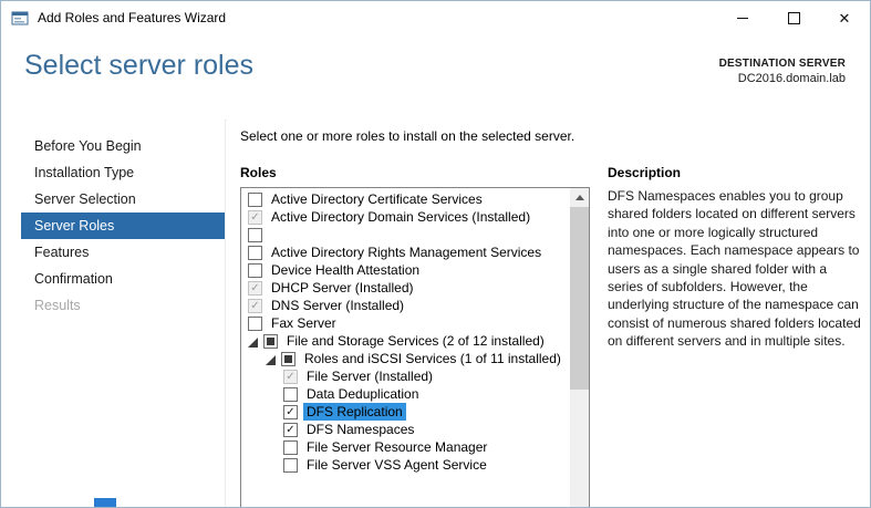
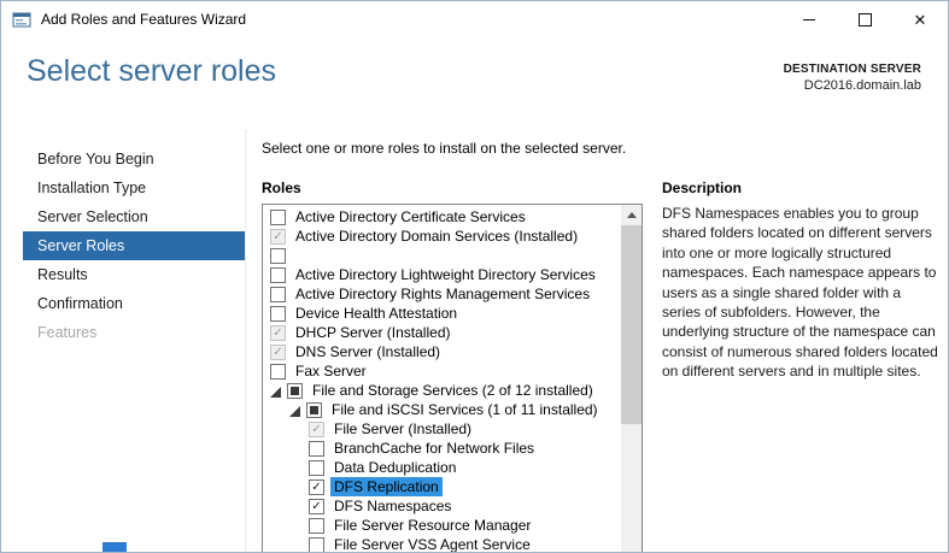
  Add Roles and Features Wizard
  ✕
  Select server roles
  DESTINATION SERVER
  DC2016.domain.lab
  Before You Begin
  Installation Type
  Server Selection
  Server Roles
- Features
+ Results
  Confirmation
- Results
+ Features
  Select one or more roles to install on the selected server.
  Roles
  Description
  Active Directory Certificate Services
  ✓
  Active Directory Domain Services (Installed)
+ Active Directory Lightweight Directory Services
  Active Directory Rights Management Services
  Device Health Attestation
  ✓
  DHCP Server (Installed)
  ✓
  DNS Server (Installed)
  Fax Server
  File and Storage Services (2 of 12 installed)
- Roles and iSCSI Services (1 of 11 installed)
+ File and iSCSI Services (1 of 11 installed)
  ✓
  File Server (Installed)
+ BranchCache for Network Files
  Data Deduplication
  ✓
  DFS Replication
  ✓
  DFS Namespaces
  File Server Resource Manager
  File Server VSS Agent Service
  DFS Namespaces enables you to group shared folders located on different servers into one or more logically structured namespaces. Each namespace appears to users as a single shared folder with a series of subfolders. However, the underlying structure of the namespace can consist of numerous shared folders located on different servers and in multiple sites.
